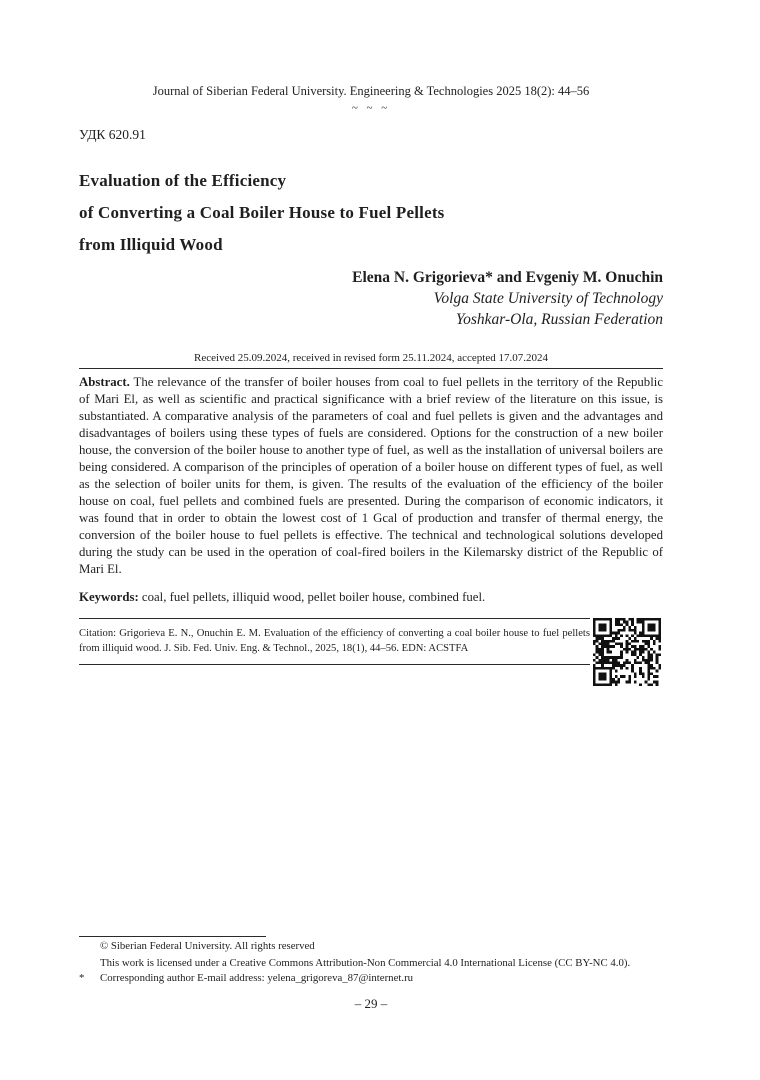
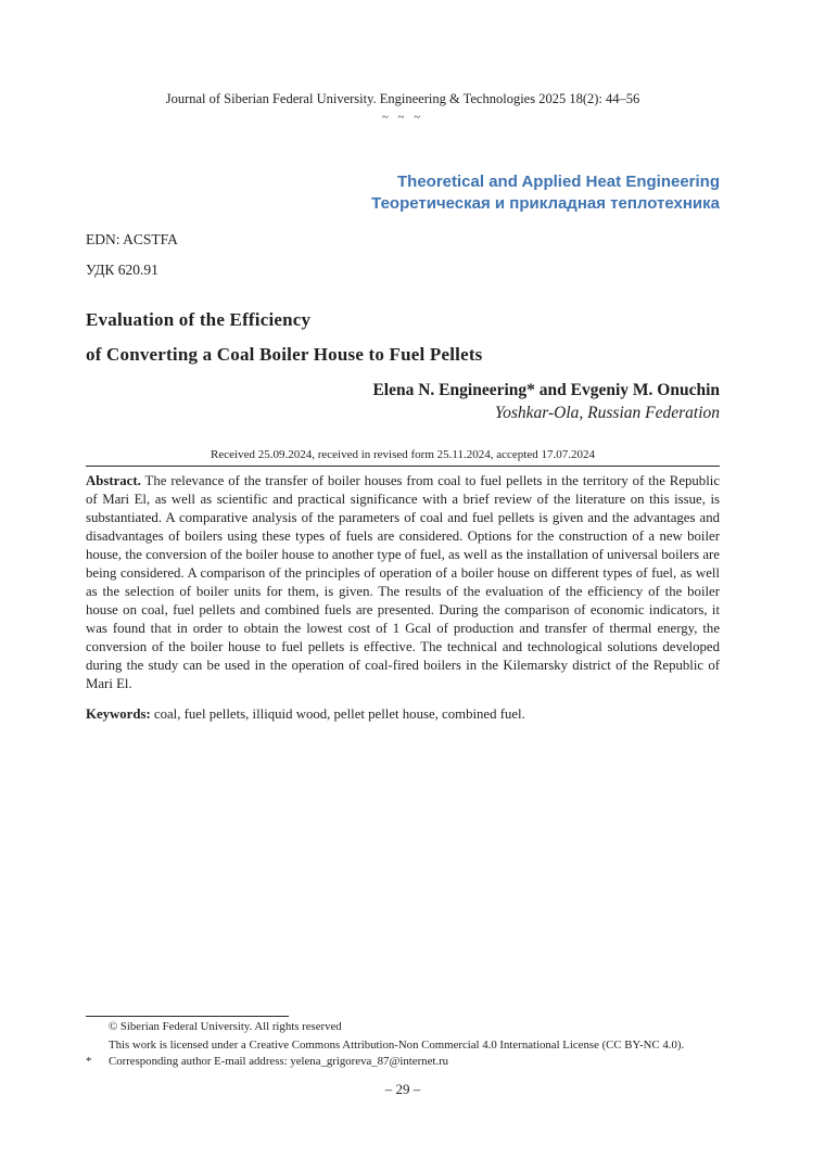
  Journal of Siberian Federal University. Engineering & Technologies 2025 18(2): 44–56
  ~ ~ ~
+ Theoretical and Applied Heat Engineering
+ Теоретическая и прикладная теплотехника
+ EDN: ACSTFA
  УДК 620.91
  Evaluation of the Efficiency
  of Converting a Coal Boiler House to Fuel Pellets
- from Illiquid Wood
- Elena N. Grigorieva* and Evgeniy M. Onuchin
+ Elena N. Engineering* and Evgeniy M. Onuchin
- Volga State University of Technology
  Yoshkar-Ola, Russian Federation
  Received 25.09.2024, received in revised form 25.11.2024, accepted 17.07.2024
  Abstract. The relevance of the transfer of boiler houses from coal to fuel pellets in the territory of the Republic of Mari El, as well as scientific and practical significance with a brief review of the literature on this issue, is substantiated. A comparative analysis of the parameters of coal and fuel pellets is given and the advantages and disadvantages of boilers using these types of fuels are considered. Options for the construction of a new boiler house, the conversion of the boiler house to another type of fuel, as well as the installation of universal boilers are being considered. A comparison of the principles of operation of a boiler house on different types of fuel, as well as the selection of boiler units for them, is given. The results of the evaluation of the efficiency of the boiler house on coal, fuel pellets and combined fuels are presented. During the comparison of economic indicators, it was found that in order to obtain the lowest cost of 1 Gcal of production and transfer of thermal energy, the conversion of the boiler house to fuel pellets is effective. The technical and technological solutions developed during the study can be used in the operation of coal-fired boilers in the Kilemarsky district of the Republic of Mari El.
- Keywords: coal, fuel pellets, illiquid wood, pellet boiler house, combined fuel.
+ Keywords: coal, fuel pellets, illiquid wood, pellet pellet house, combined fuel.
- Citation: Grigorieva E. N., Onuchin E. M. Evaluation of the efficiency of converting a coal boiler house to fuel pellets from illiquid wood. J. Sib. Fed. Univ. Eng. & Technol., 2025, 18(1), 44–56. EDN: ACSTFA
  © Siberian Federal University. All rights reserved
  This work is licensed under a Creative Commons Attribution-Non Commercial 4.0 International License (CC BY-NC 4.0).
  *
  Corresponding author E-mail address: yelena_grigoreva_87@internet.ru
  – 29 –
